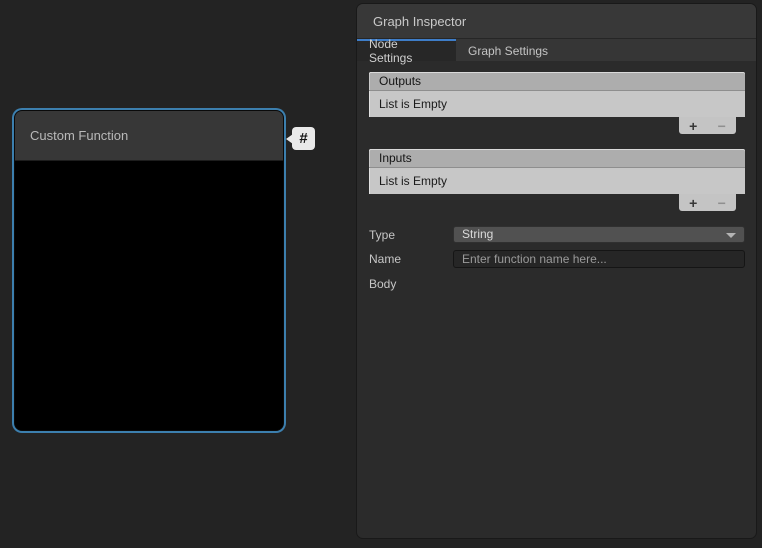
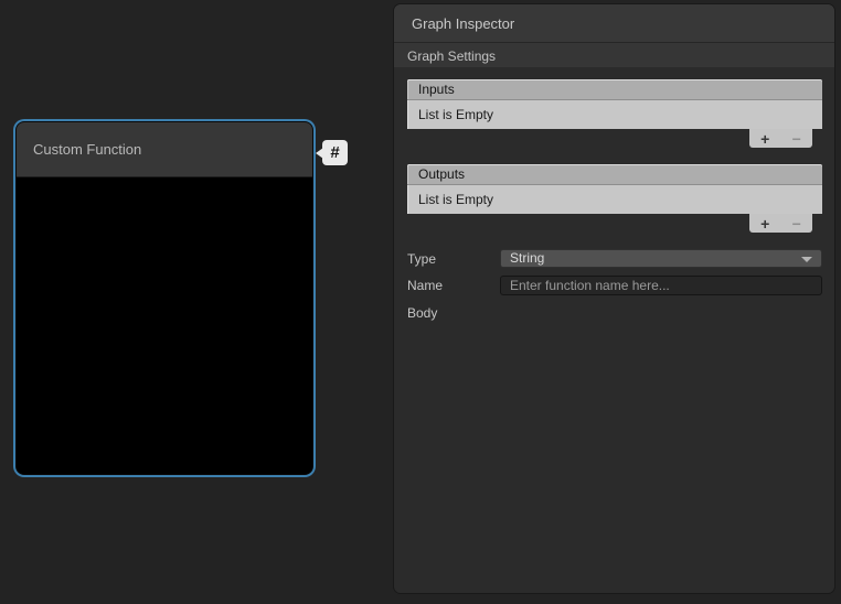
  Custom Function
  #
  Graph Inspector
- Node Settings
  Graph Settings
- Outputs
+ Inputs
  List is Empty
  +
  −
- Inputs
+ Outputs
  List is Empty
  +
  −
  Type
  String
  Name
  Enter function name here...
  Body
